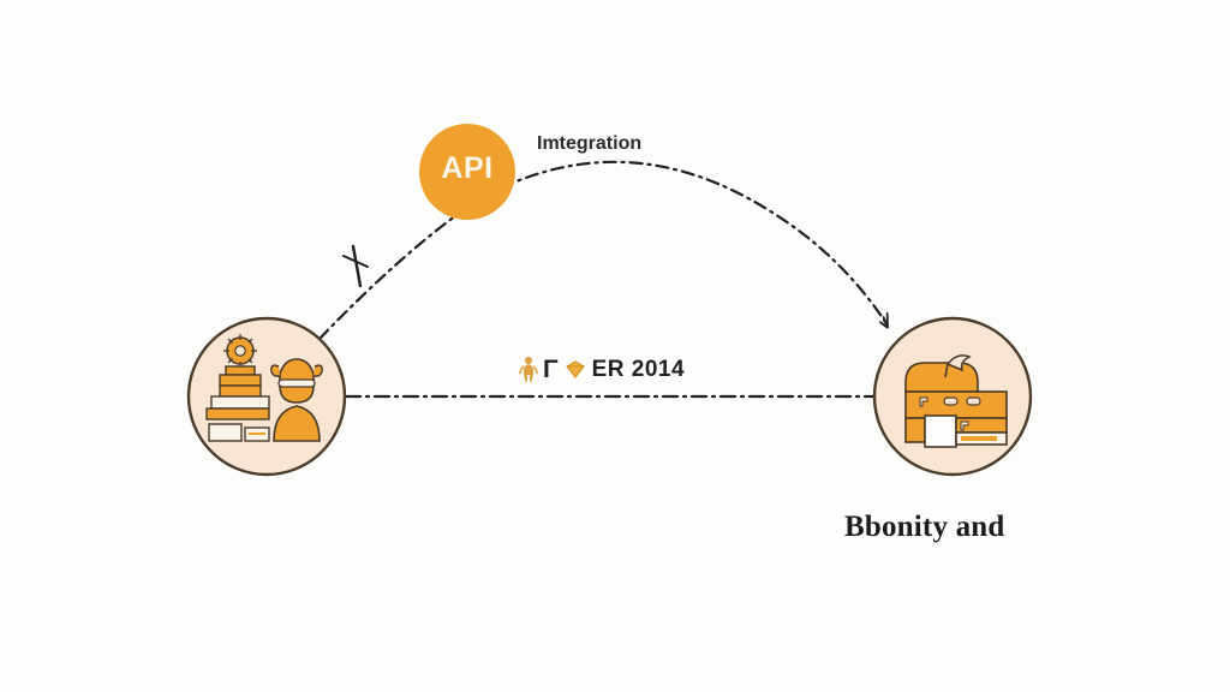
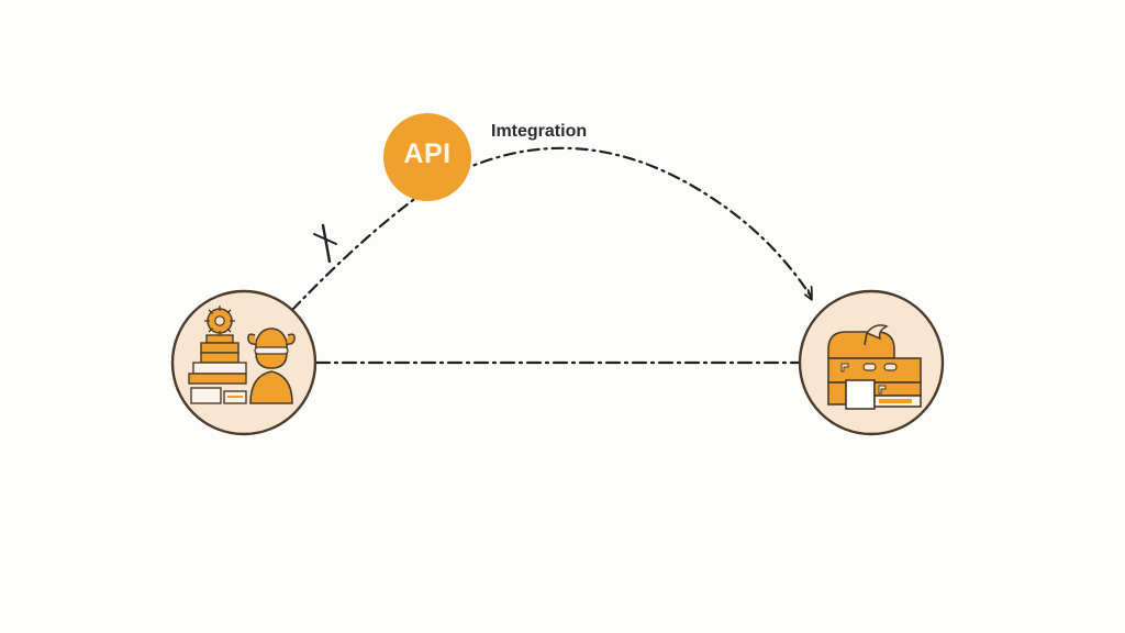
  API
  Imtegration
- Γ
- ER 2014
- Bbonity and
